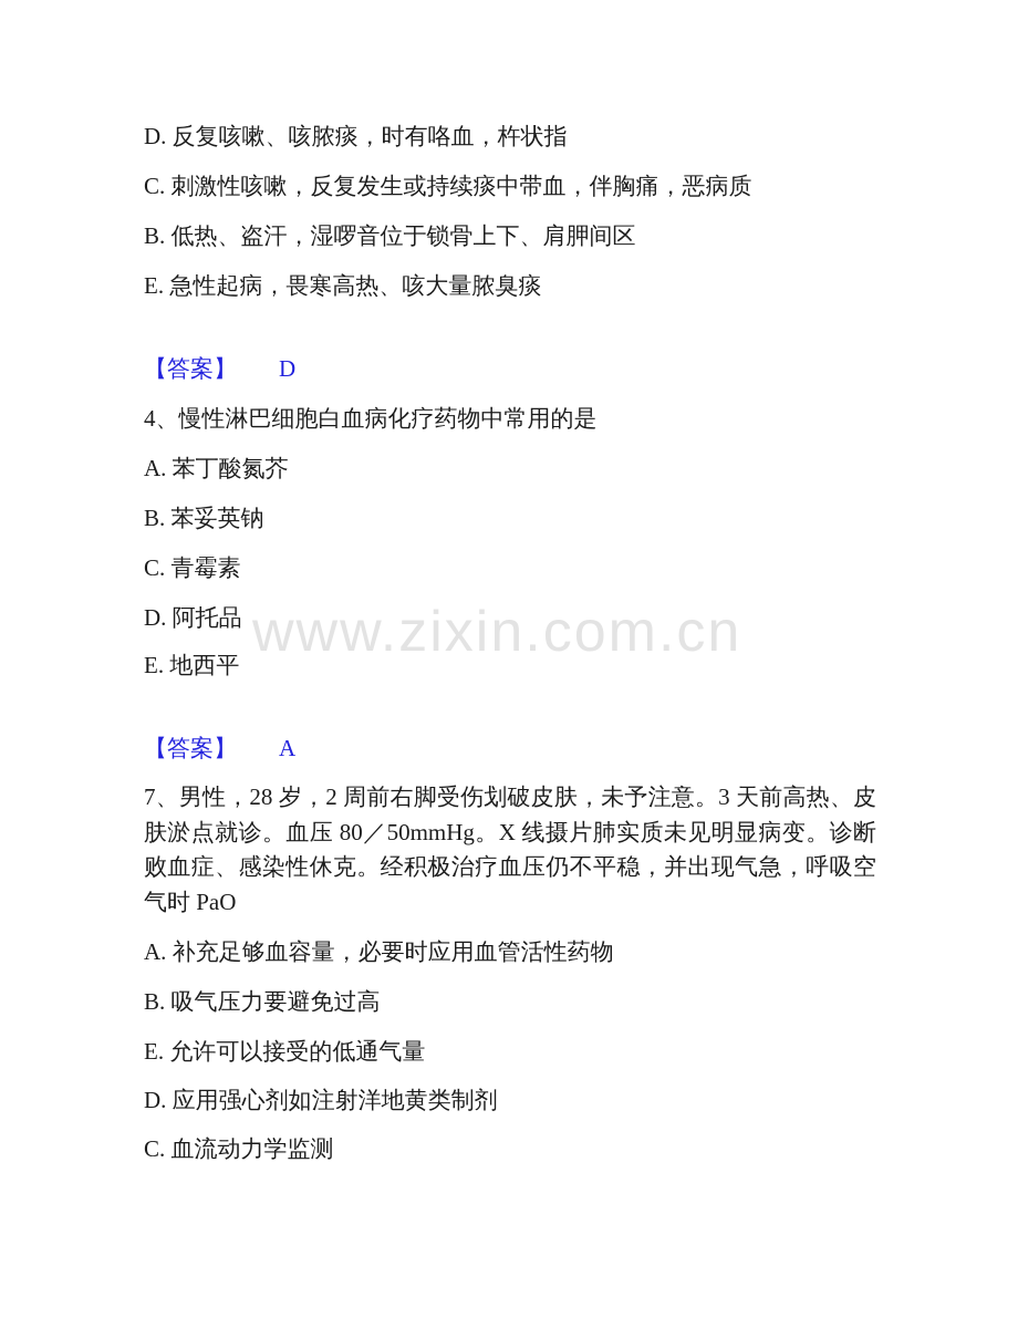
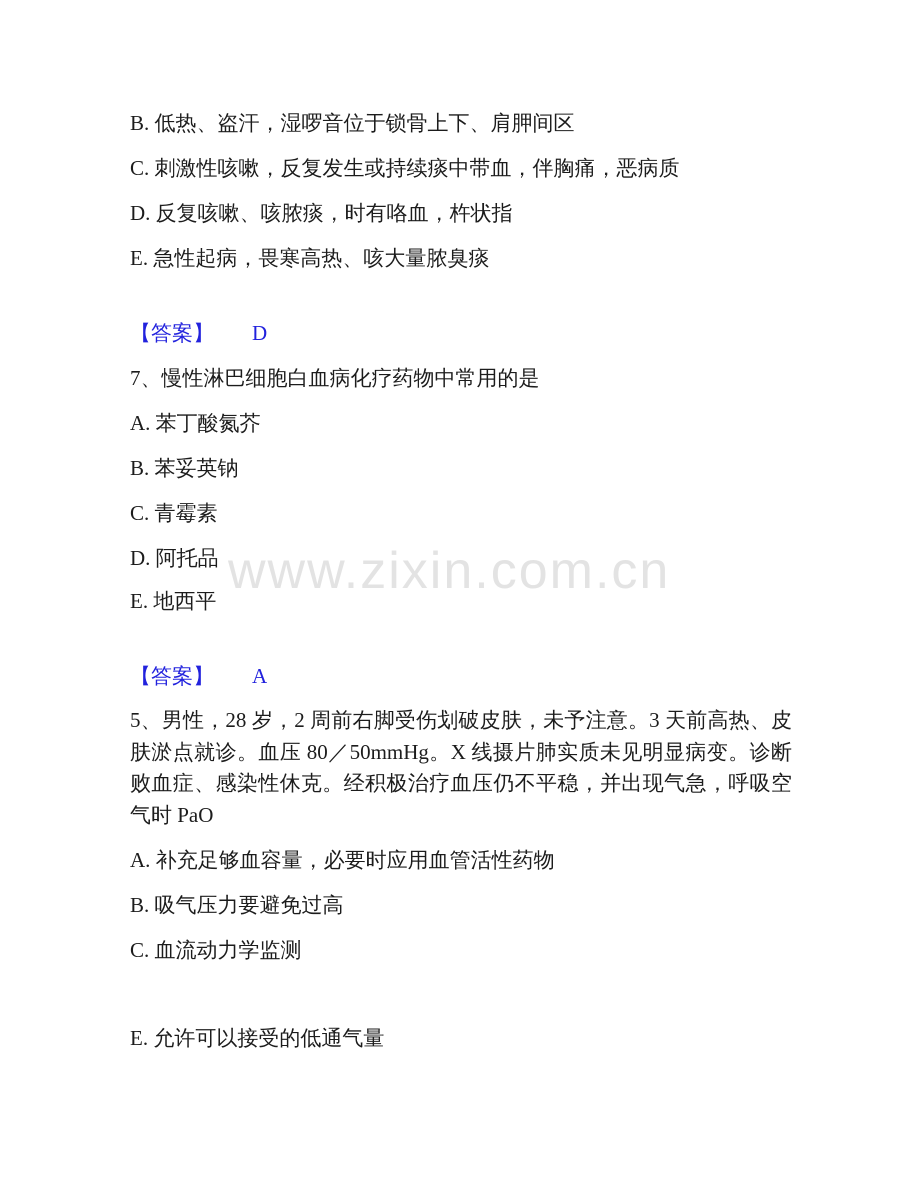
  www.zixin.com.cn
- D. 反复咳嗽、咳脓痰，时有咯血，杵状指
+ B. 低热、盗汗，湿啰音位于锁骨上下、肩胛间区
  C. 刺激性咳嗽，反复发生或持续痰中带血，伴胸痛，恶病质
- B. 低热、盗汗，湿啰音位于锁骨上下、肩胛间区
+ D. 反复咳嗽、咳脓痰，时有咯血，杵状指
  E. 急性起病，畏寒高热、咳大量脓臭痰
  【答案】 D
- 4、慢性淋巴细胞白血病化疗药物中常用的是
+ 7、慢性淋巴细胞白血病化疗药物中常用的是
  A. 苯丁酸氮芥
  B. 苯妥英钠
  C. 青霉素
  D. 阿托品
  E. 地西平
  【答案】 A
- 7、男性，28 岁，2 周前右脚受伤划破皮肤，未予注意。3 天前高热、皮肤淤点就诊。血压 80／50mmHg。X 线摄片肺实质未见明显病变。诊断败血症、感染性休克。经积极治疗血压仍不平稳，并出现气急，呼吸空气时 PaO
+ 5、男性，28 岁，2 周前右脚受伤划破皮肤，未予注意。3 天前高热、皮肤淤点就诊。血压 80／50mmHg。X 线摄片肺实质未见明显病变。诊断败血症、感染性休克。经积极治疗血压仍不平稳，并出现气急，呼吸空气时 PaO
  A. 补充足够血容量，必要时应用血管活性药物
  B. 吸气压力要避免过高
- E. 允许可以接受的低通气量
+ C. 血流动力学监测
- D. 应用强心剂如注射洋地黄类制剂
- C. 血流动力学监测
+ E. 允许可以接受的低通气量
